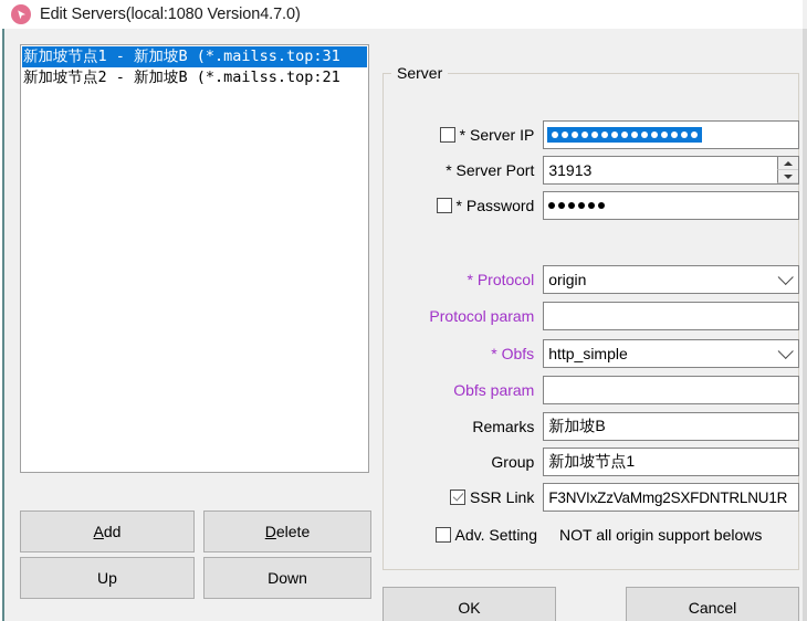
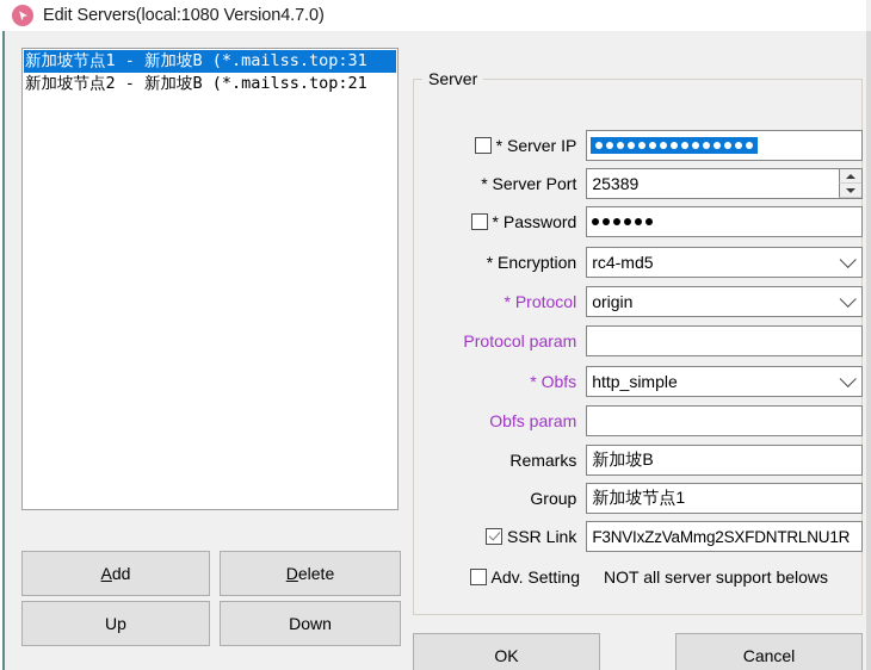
  Edit Servers(local:1080 Version4.7.0)
  新加坡节点1 - 新加坡B (*.mailss.top:31
  新加坡节点2 - 新加坡B (*.mailss.top:21
  A
  dd
  D
  elete
  Up
  Down
  Server
  * Server IP
  * Server Port
- 31913
+ 25389
  * Password
+ * Encryption
+ rc4-md5
  * Protocol
  origin
  Protocol param
  * Obfs
  http_simple
  Obfs param
  Remarks
  新加坡B
  Group
  新加坡节点1
  SSR Link
  F3NVIxZzVaMmg2SXFDNTRLNU1R
  Adv. Setting
- NOT all origin support belows
+ NOT all server support belows
  OK
  Cancel
